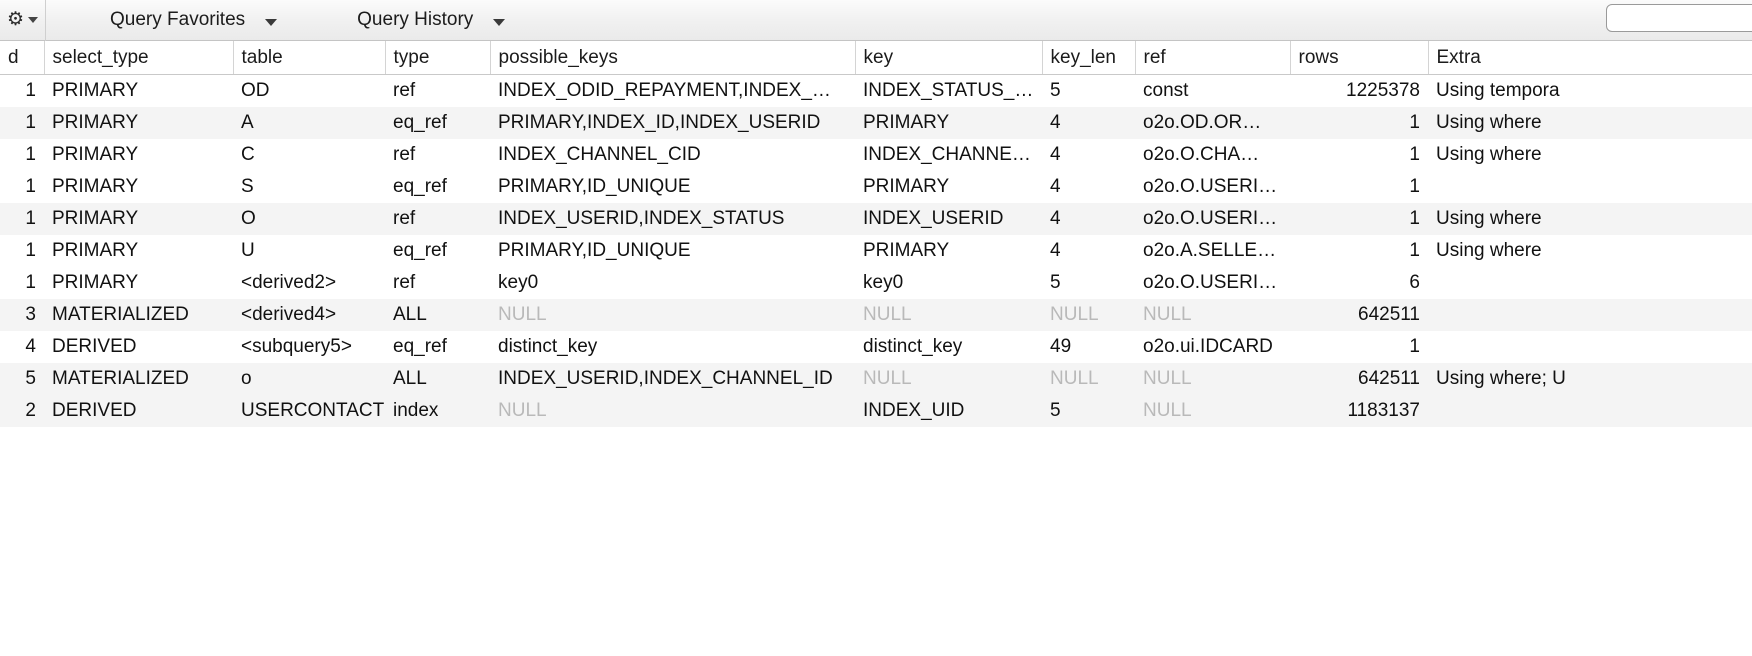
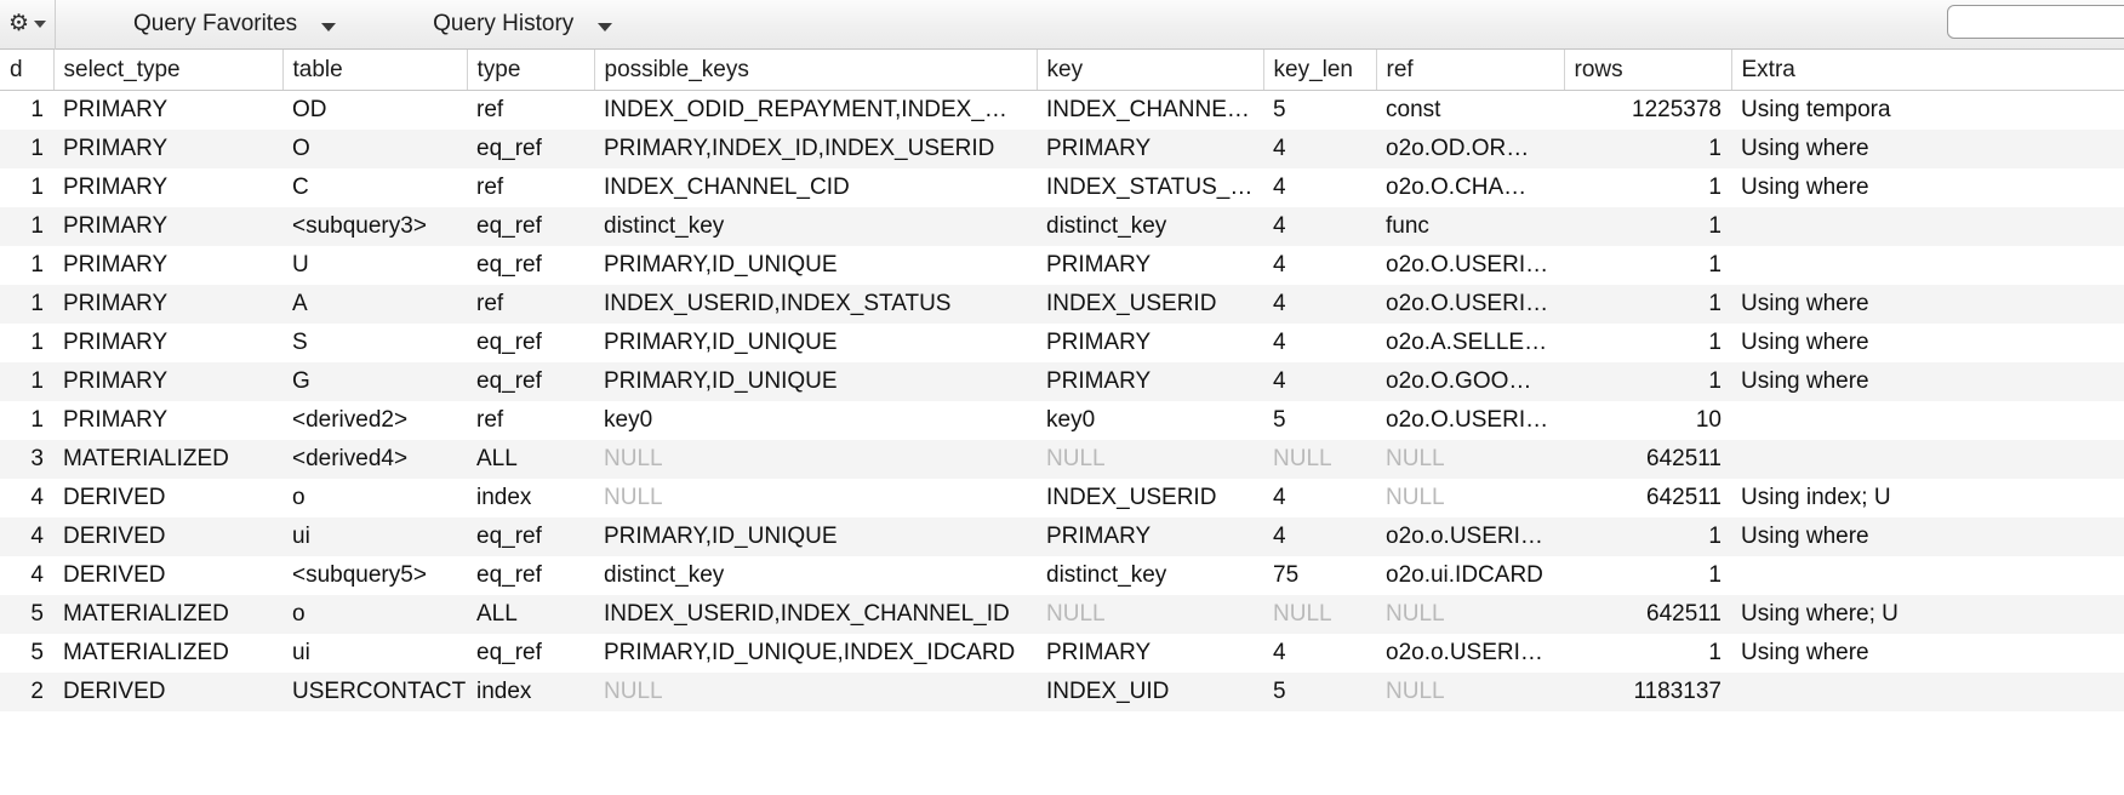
  ⚙
  Query Favorites
  Query History
  d	select_type	table	type	possible_keys	key	key_len	ref	rows	Extra
- 1	PRIMARY	OD	ref	INDEX_ODID_REPAYMENT,INDEX_…	INDEX_STATUS_…	5	const	1225378	Using tempora
+ 1	PRIMARY	OD	ref	INDEX_ODID_REPAYMENT,INDEX_…	INDEX_CHANNE…	5	const	1225378	Using tempora
- 1	PRIMARY	A	eq_ref	PRIMARY,INDEX_ID,INDEX_USERID	PRIMARY	4	o2o.OD.OR…	1	Using where
+ 1	PRIMARY	O	eq_ref	PRIMARY,INDEX_ID,INDEX_USERID	PRIMARY	4	o2o.OD.OR…	1	Using where
- 1	PRIMARY	C	ref	INDEX_CHANNEL_CID	INDEX_CHANNE…	4	o2o.O.CHA…	1	Using where
+ 1	PRIMARY	C	ref	INDEX_CHANNEL_CID	INDEX_STATUS_…	4	o2o.O.CHA…	1	Using where
+ 1	PRIMARY	<subquery3>	eq_ref	distinct_key	distinct_key	4	func	1
- 1	PRIMARY	S	eq_ref	PRIMARY,ID_UNIQUE	PRIMARY	4	o2o.O.USERI…	1
+ 1	PRIMARY	U	eq_ref	PRIMARY,ID_UNIQUE	PRIMARY	4	o2o.O.USERI…	1
- 1	PRIMARY	O	ref	INDEX_USERID,INDEX_STATUS	INDEX_USERID	4	o2o.O.USERI…	1	Using where
+ 1	PRIMARY	A	ref	INDEX_USERID,INDEX_STATUS	INDEX_USERID	4	o2o.O.USERI…	1	Using where
- 1	PRIMARY	U	eq_ref	PRIMARY,ID_UNIQUE	PRIMARY	4	o2o.A.SELLE…	1	Using where
+ 1	PRIMARY	S	eq_ref	PRIMARY,ID_UNIQUE	PRIMARY	4	o2o.A.SELLE…	1	Using where
+ 1	PRIMARY	G	eq_ref	PRIMARY,ID_UNIQUE	PRIMARY	4	o2o.O.GOO…	1	Using where
- 1	PRIMARY	<derived2>	ref	key0	key0	5	o2o.O.USERI…	6
+ 1	PRIMARY	<derived2>	ref	key0	key0	5	o2o.O.USERI…	10
  3	MATERIALIZED	<derived4>	ALL	NULL	NULL	NULL	NULL	642511
+ 4	DERIVED	o	index	NULL	INDEX_USERID	4	NULL	642511	Using index; U
+ 4	DERIVED	ui	eq_ref	PRIMARY,ID_UNIQUE	PRIMARY	4	o2o.o.USERI…	1	Using where
- 4	DERIVED	<subquery5>	eq_ref	distinct_key	distinct_key	49	o2o.ui.IDCARD	1
+ 4	DERIVED	<subquery5>	eq_ref	distinct_key	distinct_key	75	o2o.ui.IDCARD	1
  5	MATERIALIZED	o	ALL	INDEX_USERID,INDEX_CHANNEL_ID	NULL	NULL	NULL	642511	Using where; U
+ 5	MATERIALIZED	ui	eq_ref	PRIMARY,ID_UNIQUE,INDEX_IDCARD	PRIMARY	4	o2o.o.USERI…	1	Using where
  2	DERIVED	USERCONTACT	index	NULL	INDEX_UID	5	NULL	1183137
